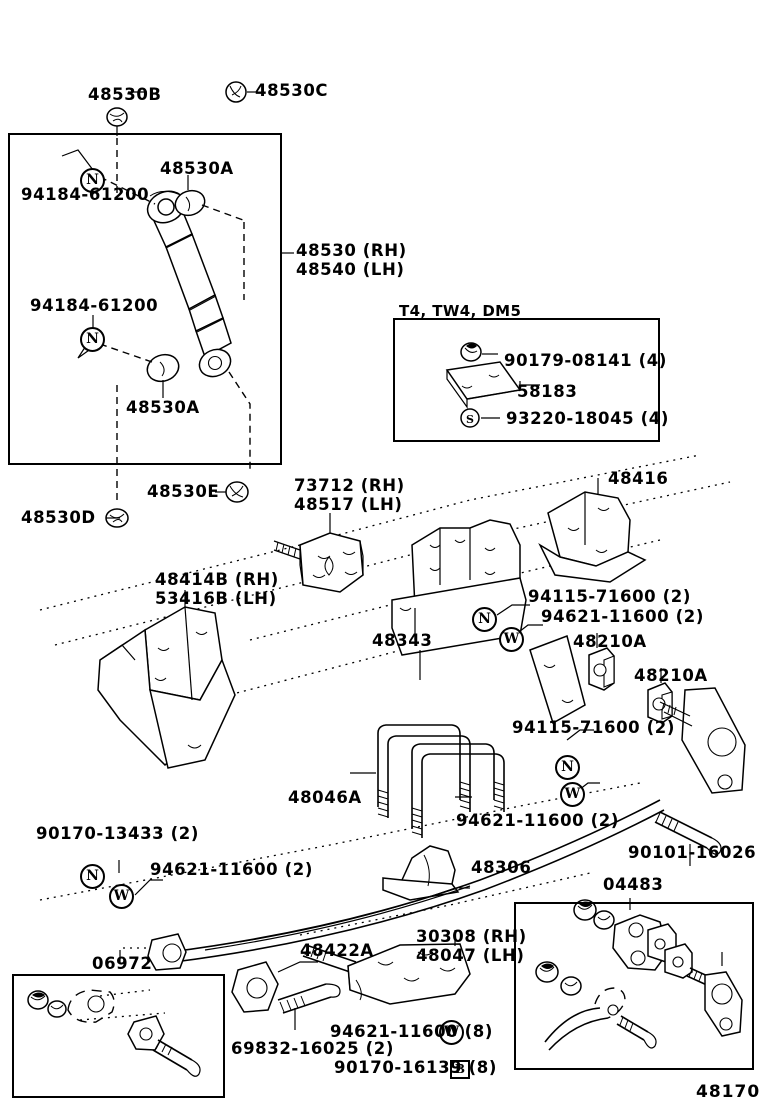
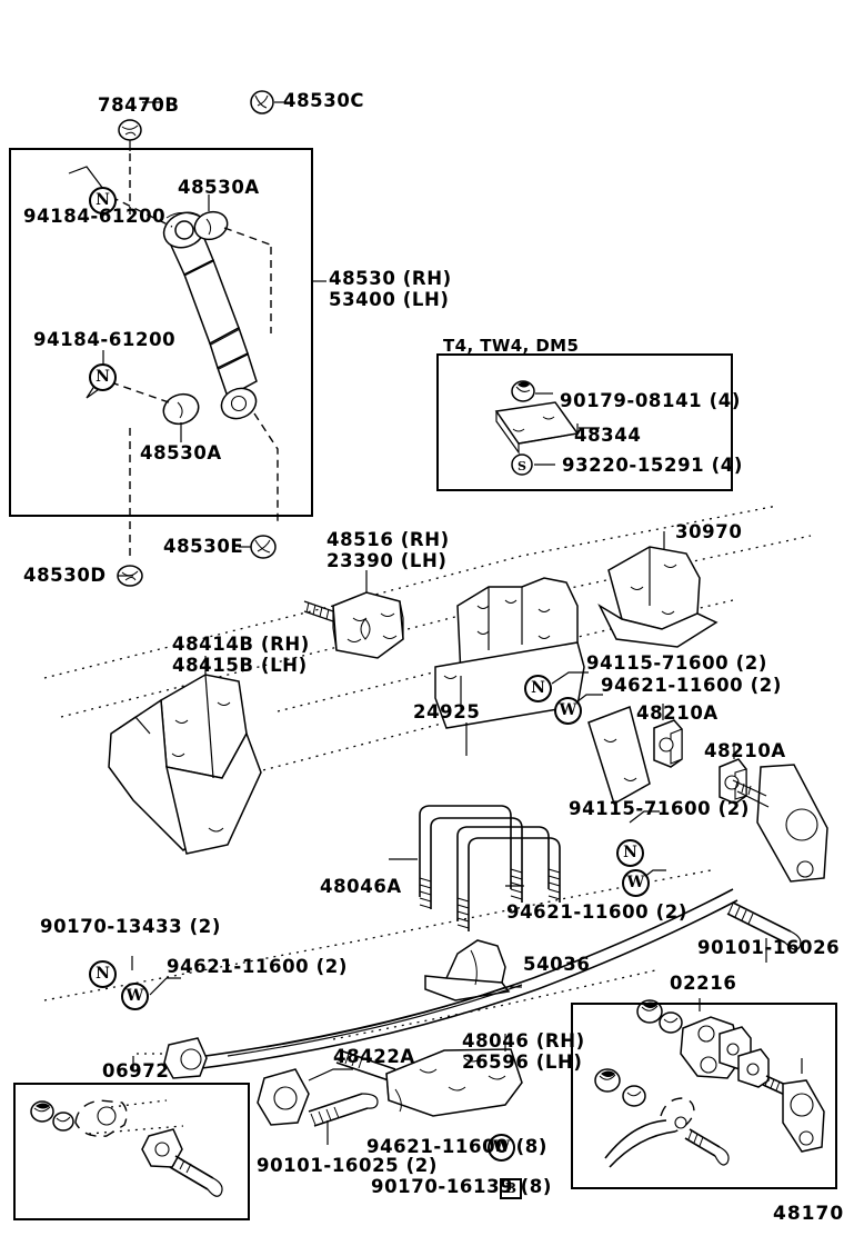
  S
  N
  N
  N
  W
  N
  W
  N
  W
  W
  B
- 48530B
+ 78470B
  48530C
  48530A
  94184-61200
  94184-61200
  48530A
  48530 (RH)
- 48540 (LH)
+ 53400 (LH)
  48530E
  48530D
  T4, TW4, DM5
  90179-08141 (4)
- 58183
+ 48344
- 93220-18045 (4)
+ 93220-15291 (4)
- 73712 (RH)
+ 48516 (RH)
- 48517 (LH)
+ 23390 (LH)
- 48343
+ 24925
- 48416
+ 30970
  48414B (RH)
- 53416B (LH)
+ 48415B (LH)
  94115-71600 (2)
  94621-11600 (2)
  48210A
  48210A
  94115-71600 (2)
  48046A
  94621-11600 (2)
- 48306
+ 54036
  90101-16026
  90170-13433 (2)
  94621-11600 (2)
  48422A
- 30308 (RH)
+ 48046 (RH)
- 48047 (LH)
+ 26596 (LH)
- 69832-16025 (2)
+ 90101-16025 (2)
  94621-11600 (8)
  90170-16139 (8)
  06972
- 04483
+ 02216
  48170
